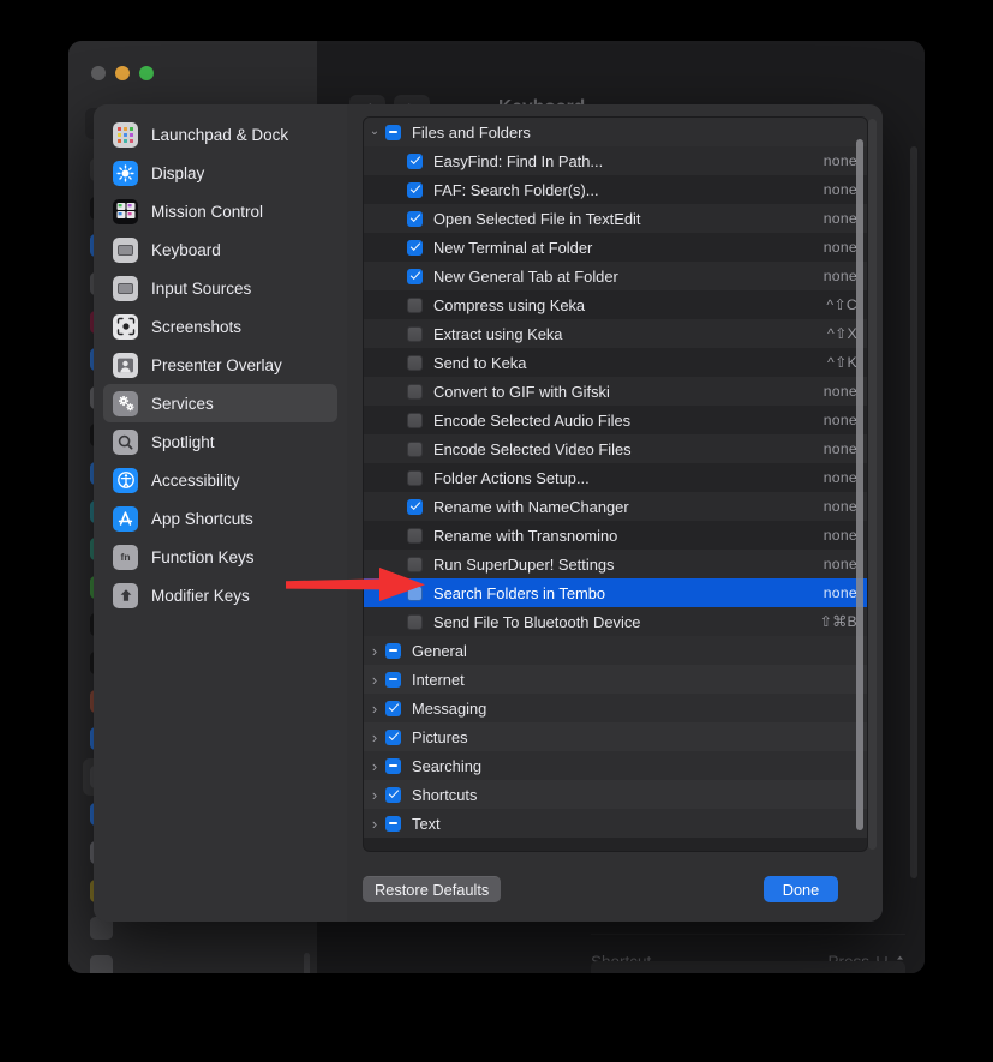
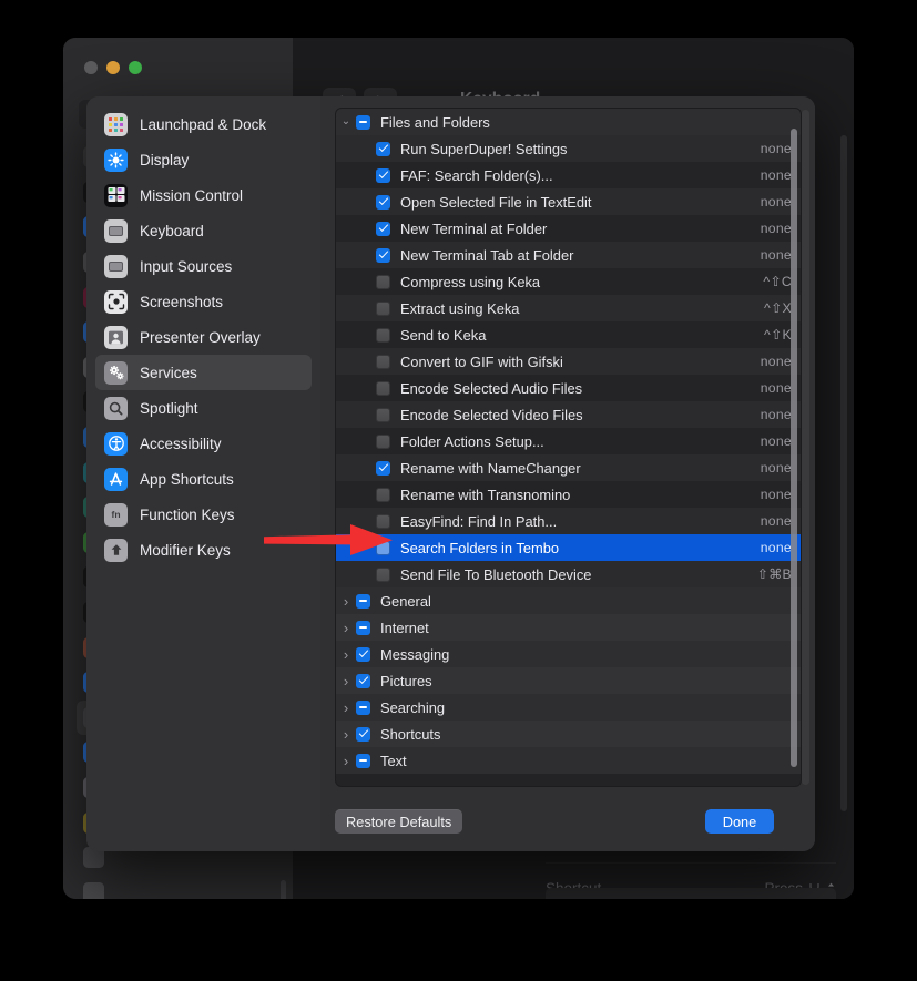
  Launchpad & Dock
  Display
  Mission Control
  Keyboard
  Input Sources
  Screenshots
  Presenter Overlay
  Services
  Spotlight
  Accessibility
  App Shortcuts
  fn
  Function Keys
  Modifier Keys
  ⌄
  Files and Folders
- EasyFind: Find In Path...
+ Run SuperDuper! Settings
  none
  FAF: Search Folder(s)...
  none
  Open Selected File in TextEdit
  none
  New Terminal at Folder
  none
- New General Tab at Folder
+ New Terminal Tab at Folder
  none
  Compress using Keka
  ^⇧C
  Extract using Keka
  ^⇧X
  Send to Keka
  ^⇧K
  Convert to GIF with Gifski
  none
  Encode Selected Audio Files
  none
  Encode Selected Video Files
  none
  Folder Actions Setup...
  none
  Rename with NameChanger
  none
  Rename with Transnomino
  none
- Run SuperDuper! Settings
+ EasyFind: Find In Path...
  none
  Search Folders in Tembo
  none
  Send File To Bluetooth Device
  ⇧⌘B
  ›
  General
  ›
  Internet
  ›
  Messaging
  ›
  Pictures
  ›
  Searching
  ›
  Shortcuts
  ›
  Text
  Restore Defaults
  Done
